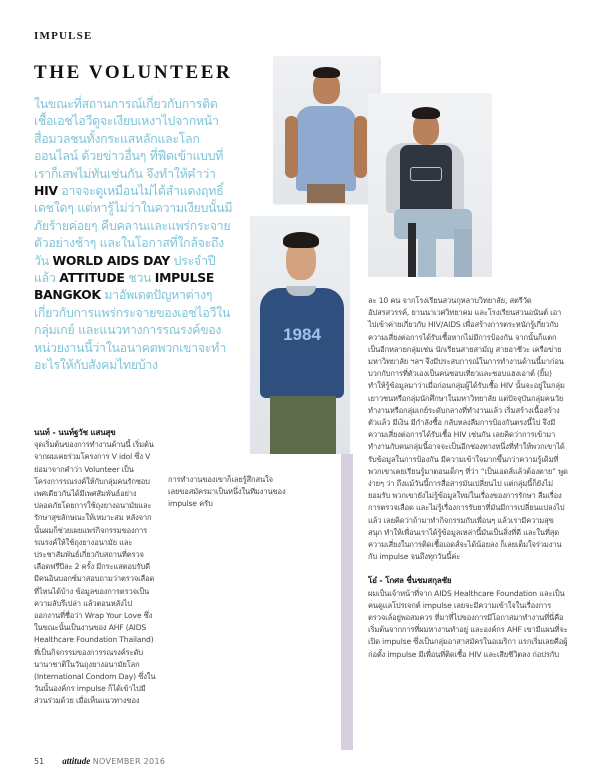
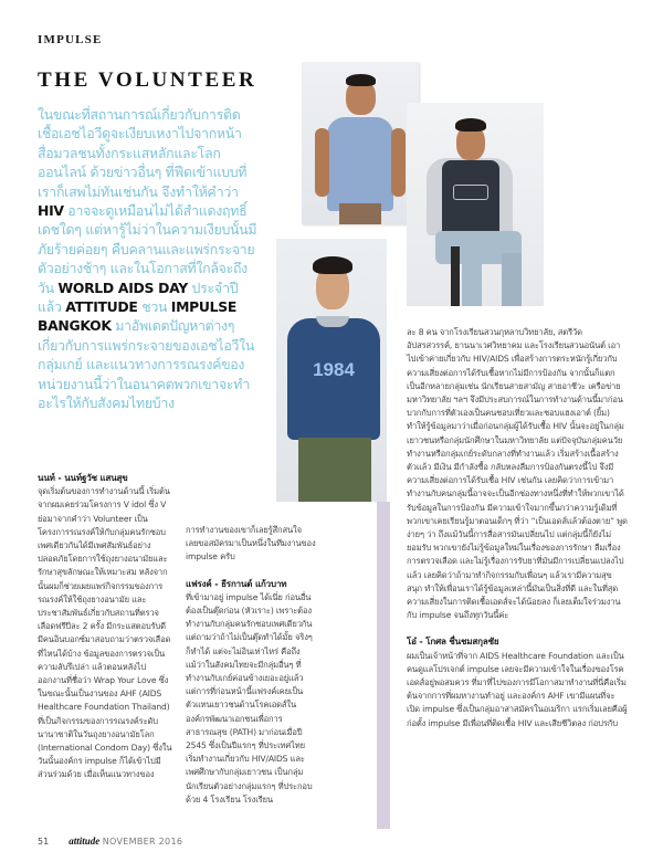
  IMPULSE
  THE VOLUNTEER
  ในขณะที่สถานการณ์เกี่ยวกับการติดเชื้อเอชไอวีดูจะเงียบเหงาไปจากหน้าสื่อมวลชนทั้งกระแสหลักและโลกออนไลน์ ด้วยข่าวอื่นๆ ที่ฟีดเข้าแบบที่เราก็เสพไม่ทันเช่นกัน จึงทำให้คำว่า HIV อาจจะดูเหมือนไม่ได้สำแดงฤทธิ์เดชใดๆ แต่หารู้ไม่ว่าในความเงียบนั้นมีภัยร้ายค่อยๆ คืบคลานและแพร่กระจายตัวอย่างช้าๆ และในโอกาสที่ใกล้จะถึงวัน WORLD AIDS DAY ประจำปีแล้ว ATTITUDE ชวน IMPULSE BANGKOK มาอัพเดตปัญหาต่างๆ เกี่ยวกับการแพร่กระจายของเอชไอวีในกลุ่มเกย์ และแนวทางการรณรงค์ของหน่วยงานนี้ว่าในอนาคตพวกเขาจะทำอะไรให้กับสังคมไทยบ้าง
  1984
  นนท์ - นนท์ฐวัช แสนสุข
  จุดเริ่มต้นของการทำงานด้านนี้ เริ่มต้นจากผมเคยร่วมโครงการ V idol ซึ่ง V ย่อมาจากคำว่า Volunteer เป็นโครงการรณรงค์ให้กับกลุ่มคนรักชอบเพศเดียวกันได้มีเพศสัมพันธ์อย่างปลอดภัยโดยการใช้ถุงยางอนามัยและรักษาสุขลักษณะให้เหมาะสม หลังจากนั้นผมก็ช่วยเผยแพร่กิจกรรมของการรณรงค์ให้ใช้ถุงยางอนามัย และประชาสัมพันธ์เกี่ยวกับสถานที่ตรวจเลือดฟรีปีละ 2 ครั้ง มีกระแสตอบรับดี มีคนอินบอกซ์มาสอบถามว่าตรวจเลือดที่ไหนได้บ้าง ข้อมูลของการตรวจเป็นความลับรึเปล่า แล้วตอนหลังไปออกงานที่ชื่อว่า Wrap Your Love ซึ่งในขณะนั้นเป็นงานของ AHF (AIDS Healthcare Foundation Thailand) ที่เป็นกิจกรรมของการรณรงค์ระดับนานาชาติในวันถุงยางอนามัยโลก (International Condom Day) ซึ่งในวันนั้นองค์กร impulse ก็ได้เข้าไปมีส่วนร่วมด้วย เมื่อเห็นแนวทางของ
  การทำงานของเขาก็เลยรู้สึกสนใจ เลยขอสมัครมาเป็นหนึ่งในทีมงานของ impulse ครับ
+ แฟรงค์ - ธีรกานต์ แก้วบาท
+ ที่เข้ามาอยู่ impulse ได้เนี่ย ก่อนอื่นต้องเป็นตุ๊ดก่อน (หัวเราะ) เพราะต้องทำงานกับกลุ่มคนรักชอบเพศเดียวกัน แต่ถามว่าถ้าไม่เป็นตุ๊ดทำได้มั้ย จริงๆ ก็ทำได้ แต่จะไม่อินเท่าไหร่ คือถึงแม้ว่าในสังคมไทยจะมีกลุ่มอื่นๆ ที่ทำงานกับเกย์ค่อนข้างเยอะอยู่แล้ว แต่การที่ก่อนหน้านี้แฟรงค์เคยเป็นตัวแทนเยาวชนด้านโรคเอดส์ในองค์กรพัฒนาเอกชนเพื่อการสาธารณสุข (PATH) มาก่อนเมื่อปี 2545 ซึ่งเป็นปีแรกๆ ที่ประเทศไทยเริ่มทำงานเกี่ยวกับ HIV/AIDS และเพศศึกษากับกลุ่มเยาวชน เป็นกลุ่มนักเรียนตัวอย่างกลุ่มแรกๆ ที่ประกอบด้วย 4 โรงเรียน โรงเรียน
- ละ 10 คน จากโรงเรียนสวนกุหลาบวิทยาลัย, สตรีวัดอัปสรสวรรค์, ยานนาเวศวิทยาคม และโรงเรียนสวนอนันต์ เอาไปเข้าค่ายเกี่ยวกับ HIV/AIDS เพื่อสร้างการตระหนักรู้เกี่ยวกับความเสี่ยงต่อการได้รับเชื้อหากไม่มีการป้องกัน จากนั้นก็แตกเป็นอีกหลายกลุ่มเช่น นักเรียนสายสามัญ สายอาชีวะ เครือข่ายมหาวิทยาลัย ฯลฯ จึงมีประสบการณ์ในการทำงานด้านนี้มาก่อน บวกกับการที่ตัวเองเป็นคนชอบเที่ยวและชอบแฮงเอาต์ (ยิ้ม) ทำให้รู้ข้อมูลมาว่าเมื่อก่อนกลุ่มผู้ได้รับเชื้อ HIV นั้นจะอยู่ในกลุ่มเยาวชนหรือกลุ่มนักศึกษาในมหาวิทยาลัย แต่ปัจจุบันกลุ่มคนวัยทำงานหรือกลุ่มเกย์ระดับกลางที่ทำงานแล้ว เริ่มสร้างเนื้อสร้างตัวแล้ว มีเงิน มีกำลังซื้อ กลับหลงลืมการป้องกันตรงนี้ไป จึงมีความเสี่ยงต่อการได้รับเชื้อ HIV เช่นกัน เลยคิดว่าการเข้ามาทำงานกับคนกลุ่มนี้อาจจะเป็นอีกช่องทางหนึ่งที่ทำให้พวกเขาได้รับข้อมูลในการป้องกัน มีความเข้าใจมากขึ้นกว่าความรู้เดิมที่พวกเขาเคยเรียนรู้มาตอนเด็กๆ ที่ว่า “เป็นเอดส์แล้วต้องตาย” พูดง่ายๆ ว่า ถึงแม้วันนี้การสื่อสารมันเปลี่ยนไป แต่กลุ่มนี้ก็ยังไม่ยอมรับ พวกเขายังไม่รู้ข้อมูลใหม่ในเรื่องของการรักษา ลืมเรื่องการตรวจเลือด และไม่รู้เรื่องการรับยาที่มันมีการเปลี่ยนแปลงไปแล้ว เลยคิดว่าถ้ามาทำกิจกรรมกับเพื่อนๆ แล้วเรามีความสุข สนุก ทำให้เพื่อนเราได้รู้ข้อมูลเหล่านี้มันเป็นสิ่งที่ดี และในที่สุดความเสี่ยงในการติดเชื้อเอดส์จะได้น้อยลง ก็เลยเต็มใจร่วมงานกับ impulse จนถึงทุกวันนี้ค่ะ
+ ละ 8 คน จากโรงเรียนสวนกุหลาบวิทยาลัย, สตรีวัดอัปสรสวรรค์, ยานนาเวศวิทยาคม และโรงเรียนสวนอนันต์ เอาไปเข้าค่ายเกี่ยวกับ HIV/AIDS เพื่อสร้างการตระหนักรู้เกี่ยวกับความเสี่ยงต่อการได้รับเชื้อหากไม่มีการป้องกัน จากนั้นก็แตกเป็นอีกหลายกลุ่มเช่น นักเรียนสายสามัญ สายอาชีวะ เครือข่ายมหาวิทยาลัย ฯลฯ จึงมีประสบการณ์ในการทำงานด้านนี้มาก่อน บวกกับการที่ตัวเองเป็นคนชอบเที่ยวและชอบแฮงเอาต์ (ยิ้ม) ทำให้รู้ข้อมูลมาว่าเมื่อก่อนกลุ่มผู้ได้รับเชื้อ HIV นั้นจะอยู่ในกลุ่มเยาวชนหรือกลุ่มนักศึกษาในมหาวิทยาลัย แต่ปัจจุบันกลุ่มคนวัยทำงานหรือกลุ่มเกย์ระดับกลางที่ทำงานแล้ว เริ่มสร้างเนื้อสร้างตัวแล้ว มีเงิน มีกำลังซื้อ กลับหลงลืมการป้องกันตรงนี้ไป จึงมีความเสี่ยงต่อการได้รับเชื้อ HIV เช่นกัน เลยคิดว่าการเข้ามาทำงานกับคนกลุ่มนี้อาจจะเป็นอีกช่องทางหนึ่งที่ทำให้พวกเขาได้รับข้อมูลในการป้องกัน มีความเข้าใจมากขึ้นกว่าความรู้เดิมที่พวกเขาเคยเรียนรู้มาตอนเด็กๆ ที่ว่า “เป็นเอดส์แล้วต้องตาย” พูดง่ายๆ ว่า ถึงแม้วันนี้การสื่อสารมันเปลี่ยนไป แต่กลุ่มนี้ก็ยังไม่ยอมรับ พวกเขายังไม่รู้ข้อมูลใหม่ในเรื่องของการรักษา ลืมเรื่องการตรวจเลือด และไม่รู้เรื่องการรับยาที่มันมีการเปลี่ยนแปลงไปแล้ว เลยคิดว่าถ้ามาทำกิจกรรมกับเพื่อนๆ แล้วเรามีความสุข สนุก ทำให้เพื่อนเราได้รู้ข้อมูลเหล่านี้มันเป็นสิ่งที่ดี และในที่สุดความเสี่ยงในการติดเชื้อเอดส์จะได้น้อยลง ก็เลยเต็มใจร่วมงานกับ impulse จนถึงทุกวันนี้ค่ะ
  โอ๋ - โกศล ชื่นชมสกุลชัย
- ผมเป็นเจ้าหน้าที่จาก AIDS Healthcare Foundation และเป็นคนดูแลโปรเจกต์ impulse เลยจะมีความเข้าใจในเรื่องการตรวจเล์อยู่พอสมควร ที่มาที่ไปของการมีโอกาสมาทำงานที่นี่คือเริ่มต้นจากการที่ผมหางานทำอยู่ และองค์กร AHF เขามีแผนที่จะเปิด impulse ซึ่งเป็นกลุ่มอาสาสมัครในอเมริกา แรกเริ่มเลยคือผู้ก่อตั้ง impulse มีเพื่อนที่ติดเชื้อ HIV และเสียชีวิตลง ก่อปรกับ
+ ผมเป็นเจ้าหน้าที่จาก AIDS Healthcare Foundation และเป็นคนดูแลโปรเจกต์ impulse เลยจะมีความเข้าใจในเรื่องของโรคเอดส์อยู่พอสมควร ที่มาที่ไปของการมีโอกาสมาทำงานที่นี่คือเริ่มต้นจากการที่ผมหางานทำอยู่ และองค์กร AHF เขามีแผนที่จะเปิด impulse ซึ่งเป็นกลุ่มอาสาสมัครในอเมริกา แรกเริ่มเลยคือผู้ก่อตั้ง impulse มีเพื่อนที่ติดเชื้อ HIV และเสียชีวิตลง ก่อปรกับ
  51
  attitude NOVEMBER 2016
